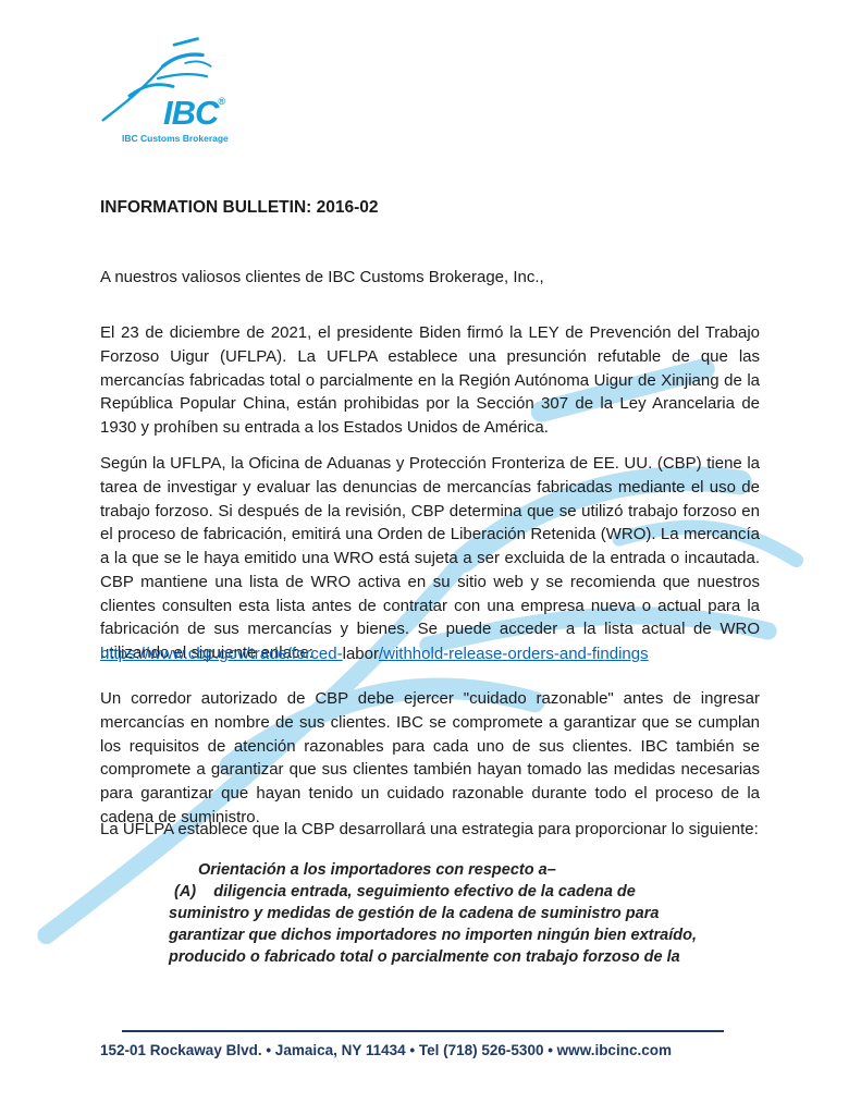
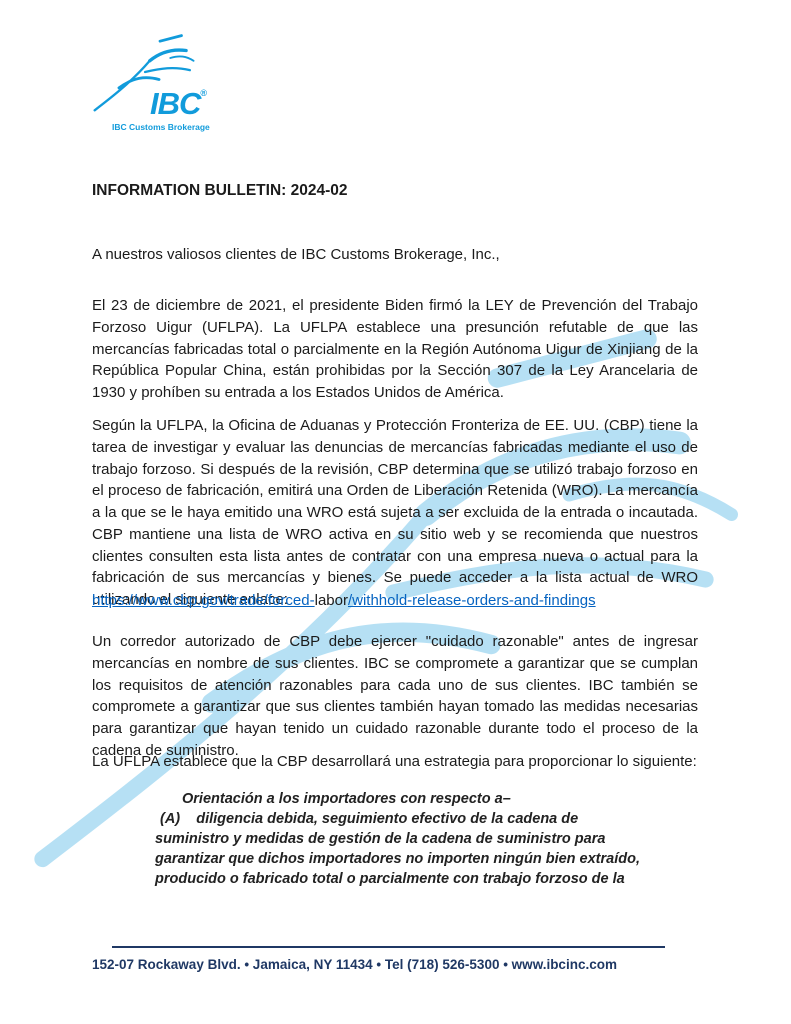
  IBC®
  IBC Customs Brokerage
- INFORMATION BULLETIN: 2016-02
+ INFORMATION BULLETIN: 2024-02
  A nuestros valiosos clientes de IBC Customs Brokerage, Inc.,
  El 23 de diciembre de 2021, el presidente Biden firmó la LEY de Prevención del Trabajo Forzoso Uigur (UFLPA). La UFLPA establece una presunción refutable de que las mercancías fabricadas total o parcialmente en la Región Autónoma Uigur de Xinjiang de la República Popular China, están prohibidas por la Sección 307 de la Ley Arancelaria de 1930 y prohíben su entrada a los Estados Unidos de América.
  Según la UFLPA, la Oficina de Aduanas y Protección Fronteriza de EE. UU. (CBP) tiene la tarea de investigar y evaluar las denuncias de mercancías fabricadas mediante el uso de trabajo forzoso. Si después de la revisión, CBP determina que se utilizó trabajo forzoso en el proceso de fabricación, emitirá una Orden de Liberación Retenida (WRO). La mercancía a la que se le haya emitido una WRO está sujeta a ser excluida de la entrada o incautada. CBP mantiene una lista de WRO activa en su sitio web y se recomienda que nuestros clientes consulten esta lista antes de contratar con una empresa nueva o actual para la fabricación de sus mercancías y bienes. Se puede acceder a la lista actual de WRO utilizando el siguiente enlace:
  https://www.cbp.gov/trade/forced-labor/withhold-release-orders-and-findings
  Un corredor autorizado de CBP debe ejercer "cuidado razonable" antes de ingresar mercancías en nombre de sus clientes. IBC se compromete a garantizar que se cumplan los requisitos de atención razonables para cada uno de sus clientes. IBC también se compromete a garantizar que sus clientes también hayan tomado las medidas necesarias para garantizar que hayan tenido un cuidado razonable durante todo el proceso de la cadena de suministro.
  La UFLPA establece que la CBP desarrollará una estrategia para proporcionar lo siguiente:
  Orientación a los importadores con respecto a–
- (A) diligencia entrada, seguimiento efectivo de la cadena de
+ (A) diligencia debida, seguimiento efectivo de la cadena de
  suministro y medidas de gestión de la cadena de suministro para
  garantizar que dichos importadores no importen ningún bien extraído,
  producido o fabricado total o parcialmente con trabajo forzoso de la
- 152-01 Rockaway Blvd. • Jamaica, NY 11434 • Tel (718) 526-5300 • www.ibcinc.com
+ 152-07 Rockaway Blvd. • Jamaica, NY 11434 • Tel (718) 526-5300 • www.ibcinc.com
